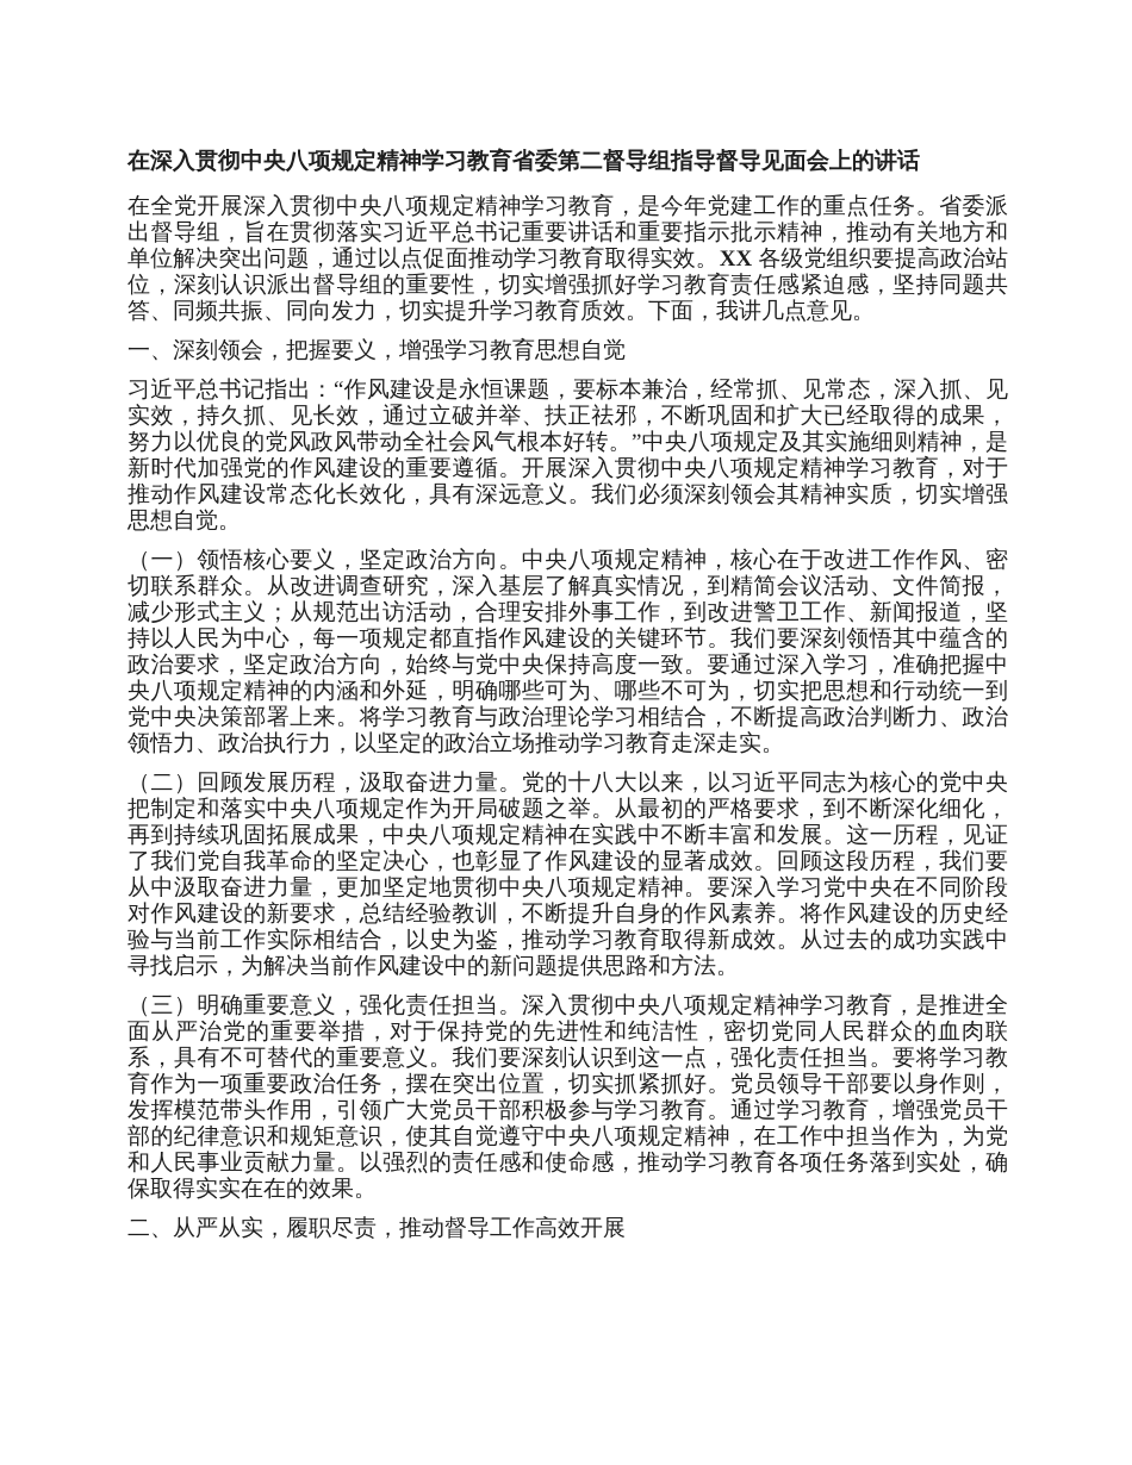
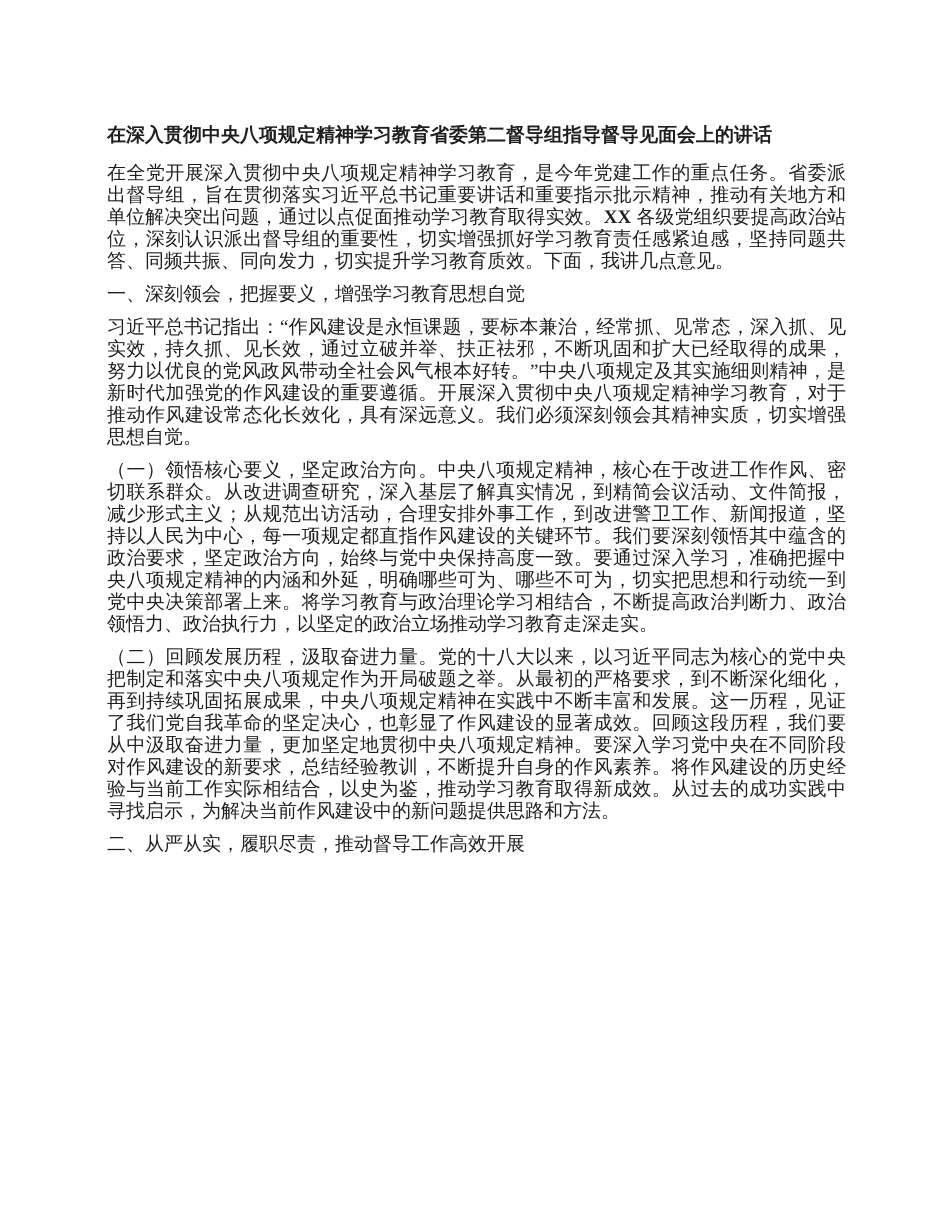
  在深入贯彻中央八项规定精神学习教育省委第二督导组指导督导见面会上的讲话
  在全党开展深入贯彻中央八项规定精神学习教育，是今年党建工作的重点任务。省委派出督导组，旨在贯彻落实习近平总书记重要讲话和重要指示批示精神，推动有关地方和单位解决突出问题，通过以点促面推动学习教育取得实效。XX 各级党组织要提高政治站位，深刻认识派出督导组的重要性，切实增强抓好学习教育责任感紧迫感，坚持同题共答、同频共振、同向发力，切实提升学习教育质效。下面，我讲几点意见。
  一、深刻领会，把握要义，增强学习教育思想自觉
  习近平总书记指出：“作风建设是永恒课题，要标本兼治，经常抓、见常态，深入抓、见实效，持久抓、见长效，通过立破并举、扶正祛邪，不断巩固和扩大已经取得的成果，努力以优良的党风政风带动全社会风气根本好转。”中央八项规定及其实施细则精神，是新时代加强党的作风建设的重要遵循。开展深入贯彻中央八项规定精神学习教育，对于推动作风建设常态化长效化，具有深远意义。我们必须深刻领会其精神实质，切实增强思想自觉。
  （一）领悟核心要义，坚定政治方向。中央八项规定精神，核心在于改进工作作风、密切联系群众。从改进调查研究，深入基层了解真实情况，到精简会议活动、文件简报，减少形式主义；从规范出访活动，合理安排外事工作，到改进警卫工作、新闻报道，坚持以人民为中心，每一项规定都直指作风建设的关键环节。我们要深刻领悟其中蕴含的政治要求，坚定政治方向，始终与党中央保持高度一致。要通过深入学习，准确把握中央八项规定精神的内涵和外延，明确哪些可为、哪些不可为，切实把思想和行动统一到党中央决策部署上来。将学习教育与政治理论学习相结合，不断提高政治判断力、政治领悟力、政治执行力，以坚定的政治立场推动学习教育走深走实。
  （二）回顾发展历程，汲取奋进力量。党的十八大以来，以习近平同志为核心的党中央把制定和落实中央八项规定作为开局破题之举。从最初的严格要求，到不断深化细化，再到持续巩固拓展成果，中央八项规定精神在实践中不断丰富和发展。这一历程，见证了我们党自我革命的坚定决心，也彰显了作风建设的显著成效。回顾这段历程，我们要从中汲取奋进力量，更加坚定地贯彻中央八项规定精神。要深入学习党中央在不同阶段对作风建设的新要求，总结经验教训，不断提升自身的作风素养。将作风建设的历史经验与当前工作实际相结合，以史为鉴，推动学习教育取得新成效。从过去的成功实践中寻找启示，为解决当前作风建设中的新问题提供思路和方法。
- （三）明确重要意义，强化责任担当。深入贯彻中央八项规定精神学习教育，是推进全面从严治党的重要举措，对于保持党的先进性和纯洁性，密切党同人民群众的血肉联系，具有不可替代的重要意义。我们要深刻认识到这一点，强化责任担当。要将学习教育作为一项重要政治任务，摆在突出位置，切实抓紧抓好。党员领导干部要以身作则，发挥模范带头作用，引领广大党员干部积极参与学习教育。通过学习教育，增强党员干部的纪律意识和规矩意识，使其自觉遵守中央八项规定精神，在工作中担当作为，为党和人民事业贡献力量。以强烈的责任感和使命感，推动学习教育各项任务落到实处，确保取得实实在在的效果。
  二、从严从实，履职尽责，推动督导工作高效开展
